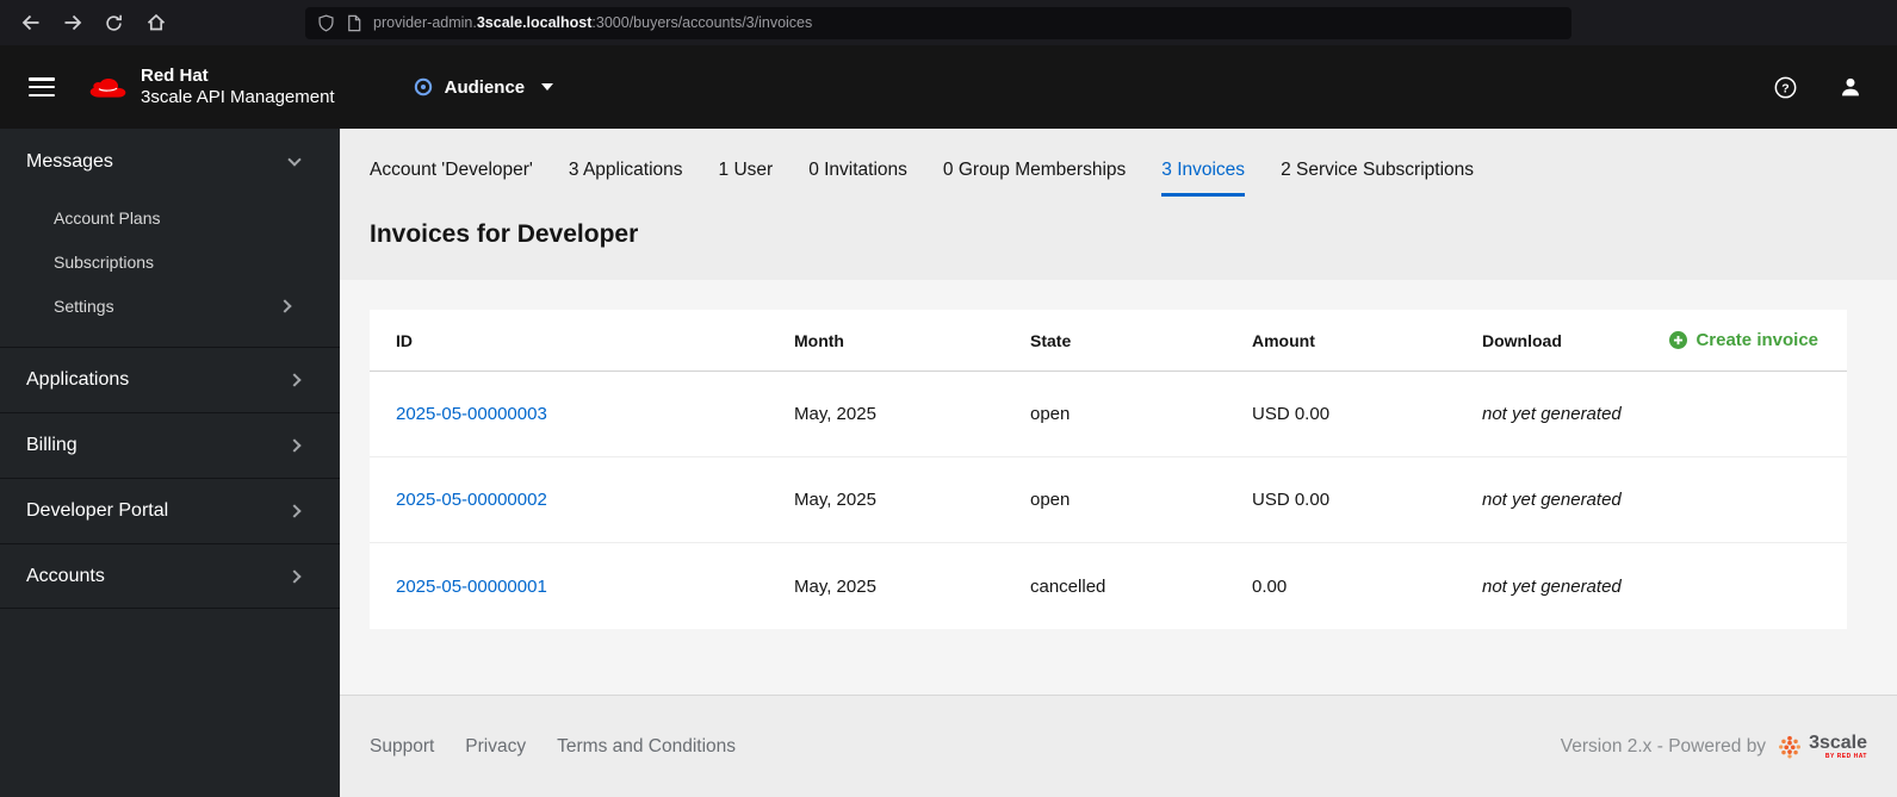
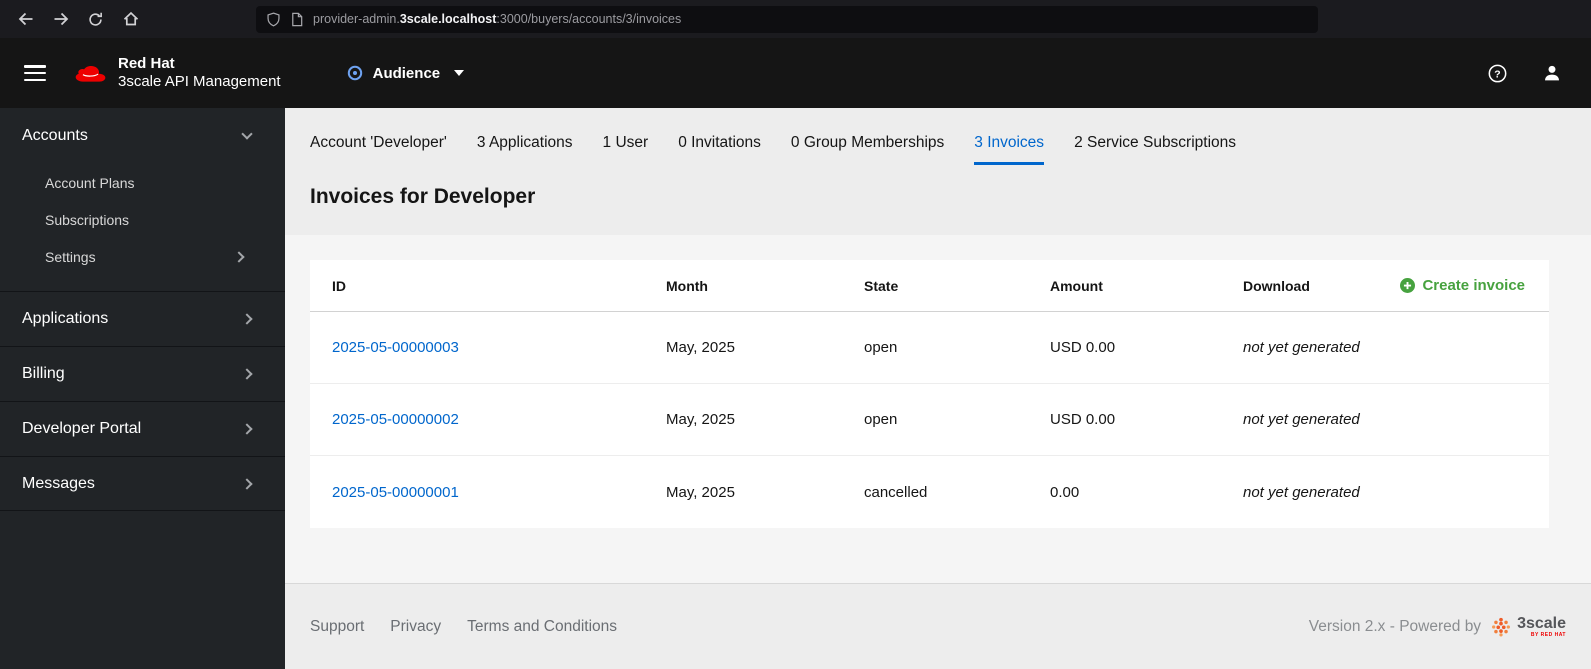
  provider-admin.3scale.localhost:3000/buyers/accounts/3/invoices
  Red Hat
  3scale API Management
  Audience
  ?
- Messages
+ Accounts
  Account Plans
  Subscriptions
  Settings
  Applications
  Billing
  Developer Portal
- Accounts
+ Messages
  Account 'Developer'
  3 Applications
  1 User
  0 Invitations
  0 Group Memberships
  3 Invoices
  2 Service Subscriptions
  Invoices for Developer
  ID
  Month
  State
  Amount
  Download
  Create invoice
  2025-05-00000003
  May, 2025
  open
  USD 0.00
  not yet generated
  2025-05-00000002
  May, 2025
  open
  USD 0.00
  not yet generated
  2025-05-00000001
  May, 2025
  cancelled
  0.00
  not yet generated
  Support
  Privacy
  Terms and Conditions
  Version 2.x - Powered by
  3scale
